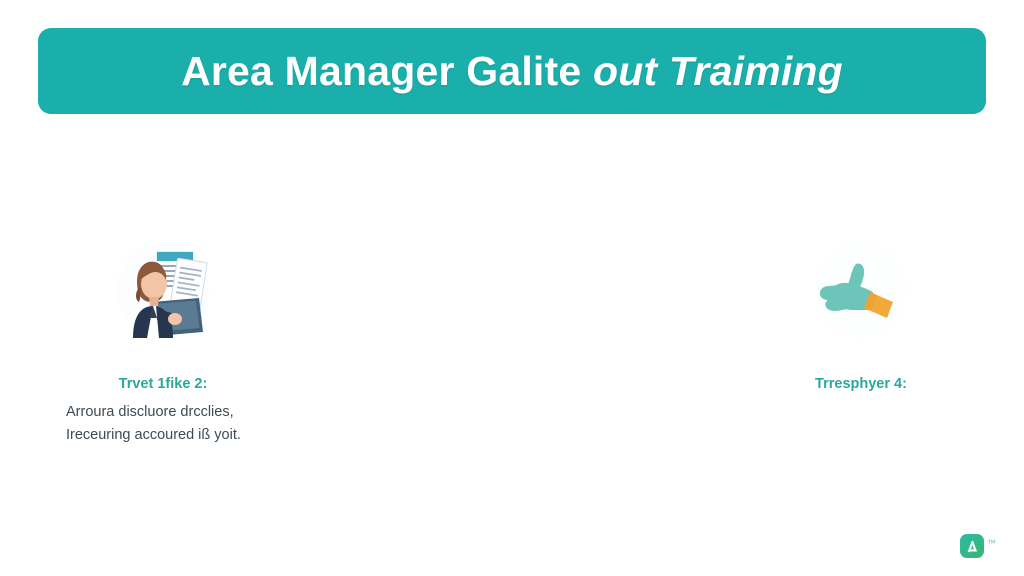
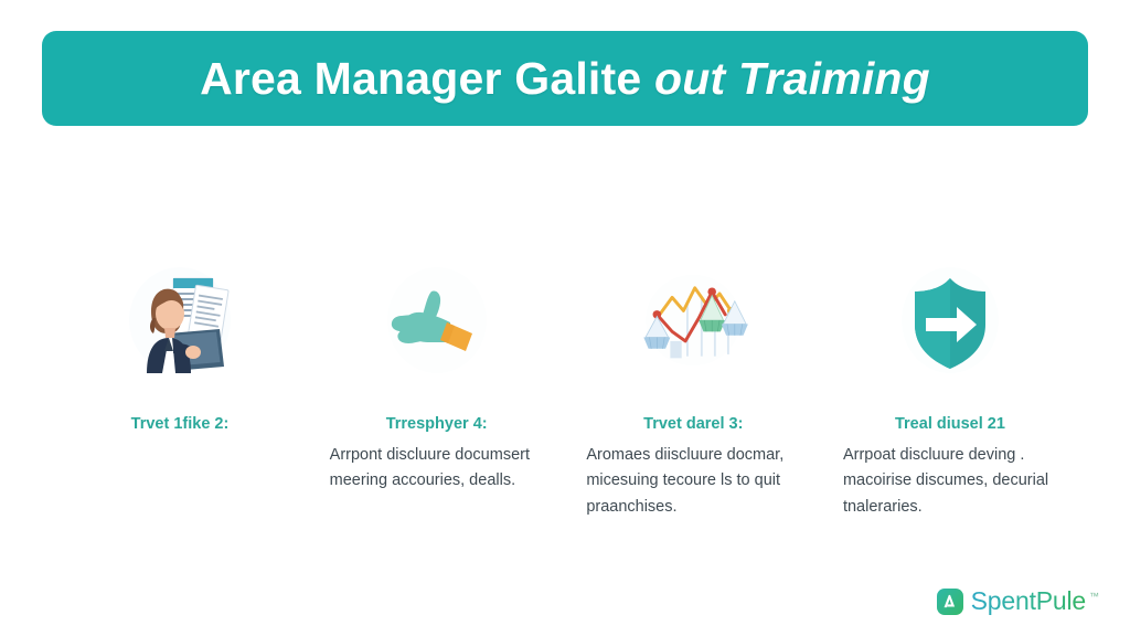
  Area Manager Galite out Traiming
  Trvet 1fike 2:
- Arroura discluore drcclies, Ireceuring accoured iß yoit.
  Trresphyer 4:
+ Arrpont discluure documsert meering accouries, dealls.
+ Trvet darel 3:
+ Aromaes diiscluure docmar, micesuing tecoure ls to quit praanchises.
+ Treal diusel 21
+ Arrpoat discluure deving . macoirise discumes, decurial tnaleraries.
+ SpentPule
  ™
